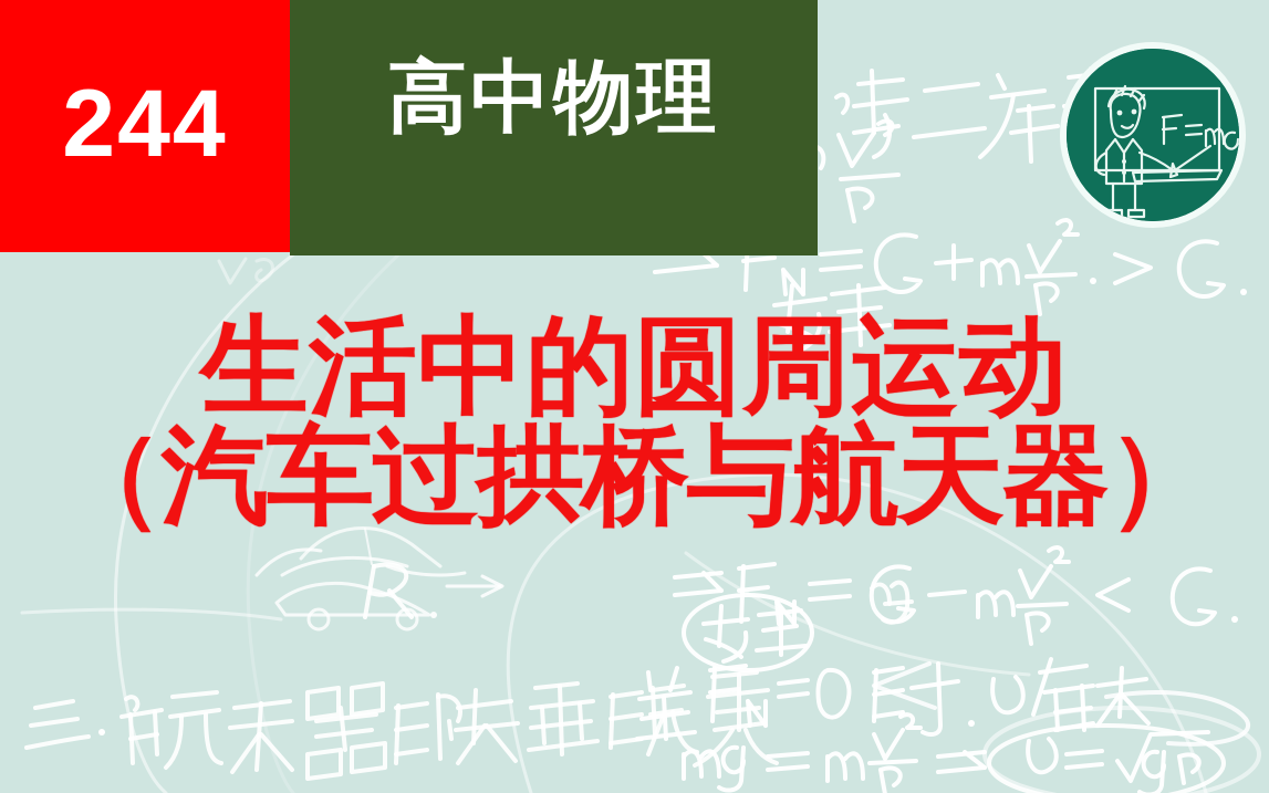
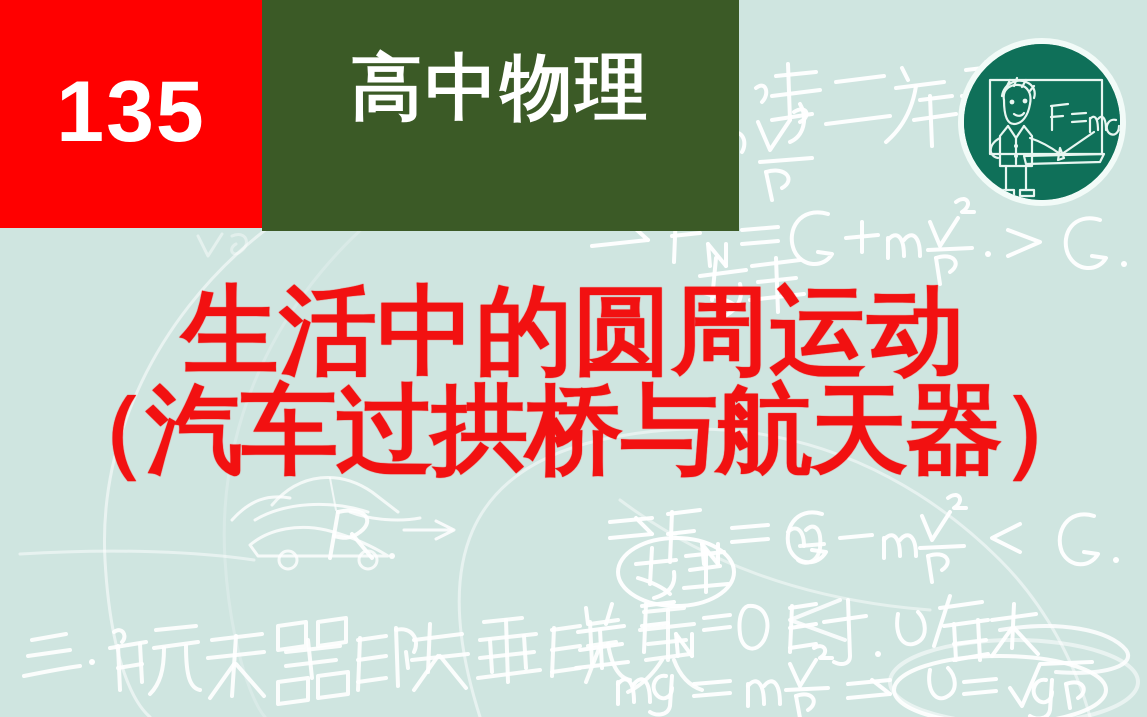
- 244
+ 135
  高中物理
  生活中的圆周运动
  （汽车过拱桥与航天器）
